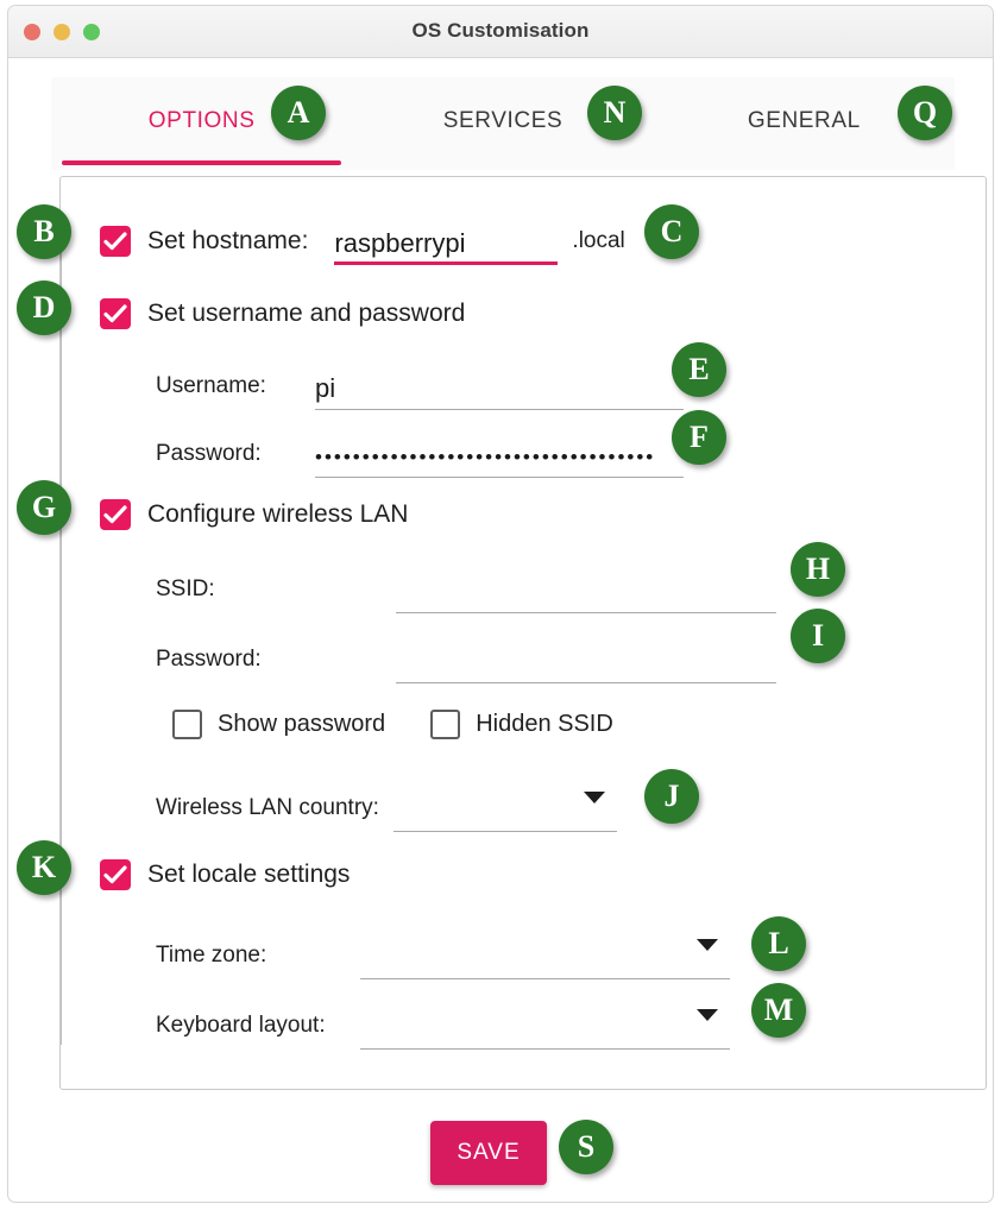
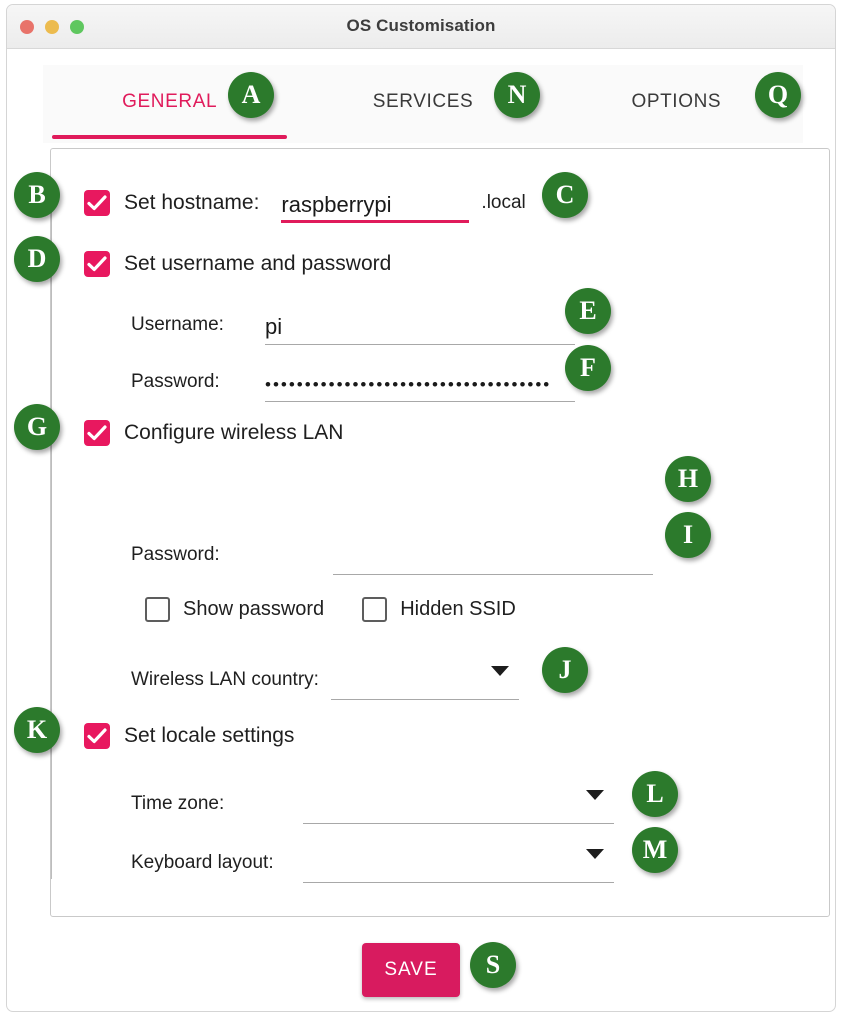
  OS Customisation
- OPTIONS
+ GENERAL
  SERVICES
- GENERAL
+ OPTIONS
  Set hostname:
  raspberrypi
  .local
  Set username and password
  Username:
  pi
  Password:
  ••••••••••••••••••••••••••••••••••••
  Configure wireless LAN
- SSID:
  Password:
  Show password
  Hidden SSID
  Wireless LAN country:
  Set locale settings
  Time zone:
  Keyboard layout:
  SAVE
  A
  N
  Q
  B
  C
  D
  E
  F
  G
  H
  I
  J
  K
  L
  M
  S
